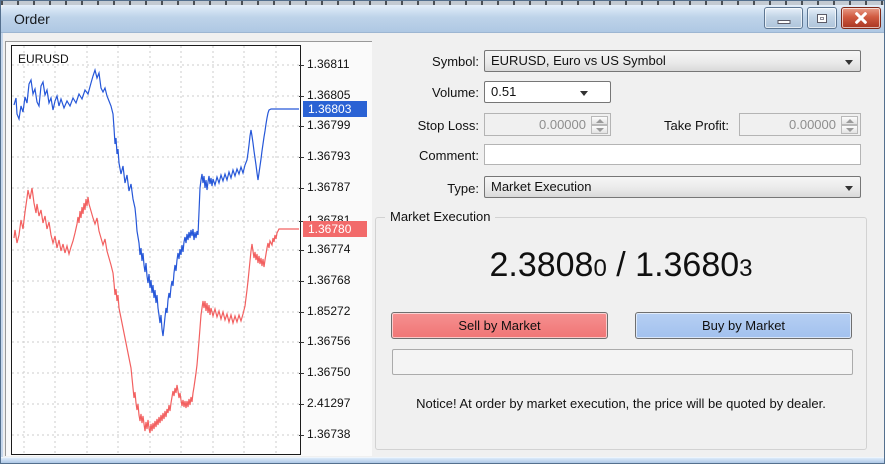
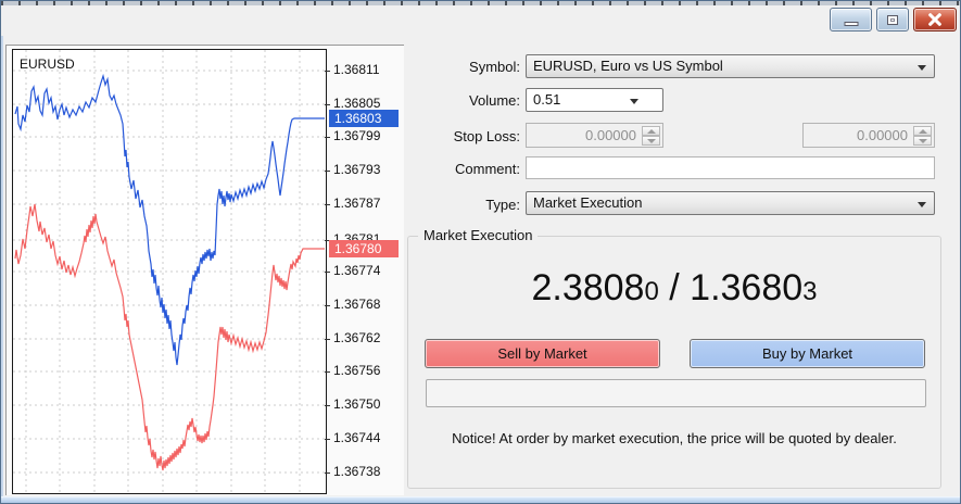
- Order
  EURUSD
  1.36811
  1.36805
  1.36799
  1.36793
  1.36787
  1.36781
  1.36774
  1.36768
- 1.85272
+ 1.36762
  1.36756
  1.36750
- 2.41297
+ 1.36744
  1.36738
  1.36803
  1.36780
  Symbol:
  EURUSD, Euro vs US Symbol
  Volume:
  0.51
  Stop Loss:
  0.00000
- Take Profit:
  0.00000
  Comment:
  Type:
  Market Execution
  Market Execution
  2.38080 / 1.36803
  Sell by Market
  Buy by Market
  Notice! At order by market execution, the price will be quoted by dealer.
